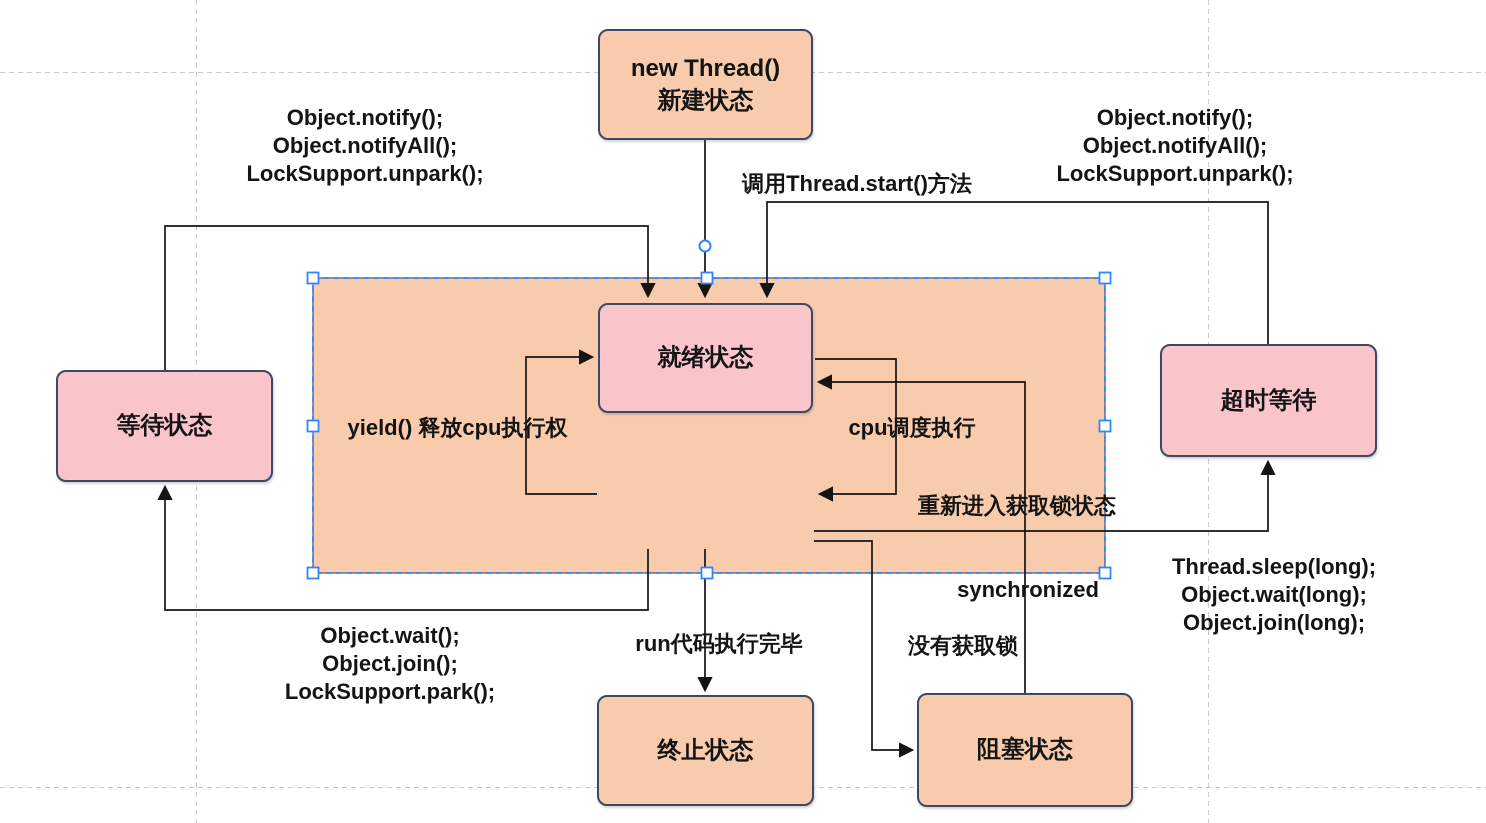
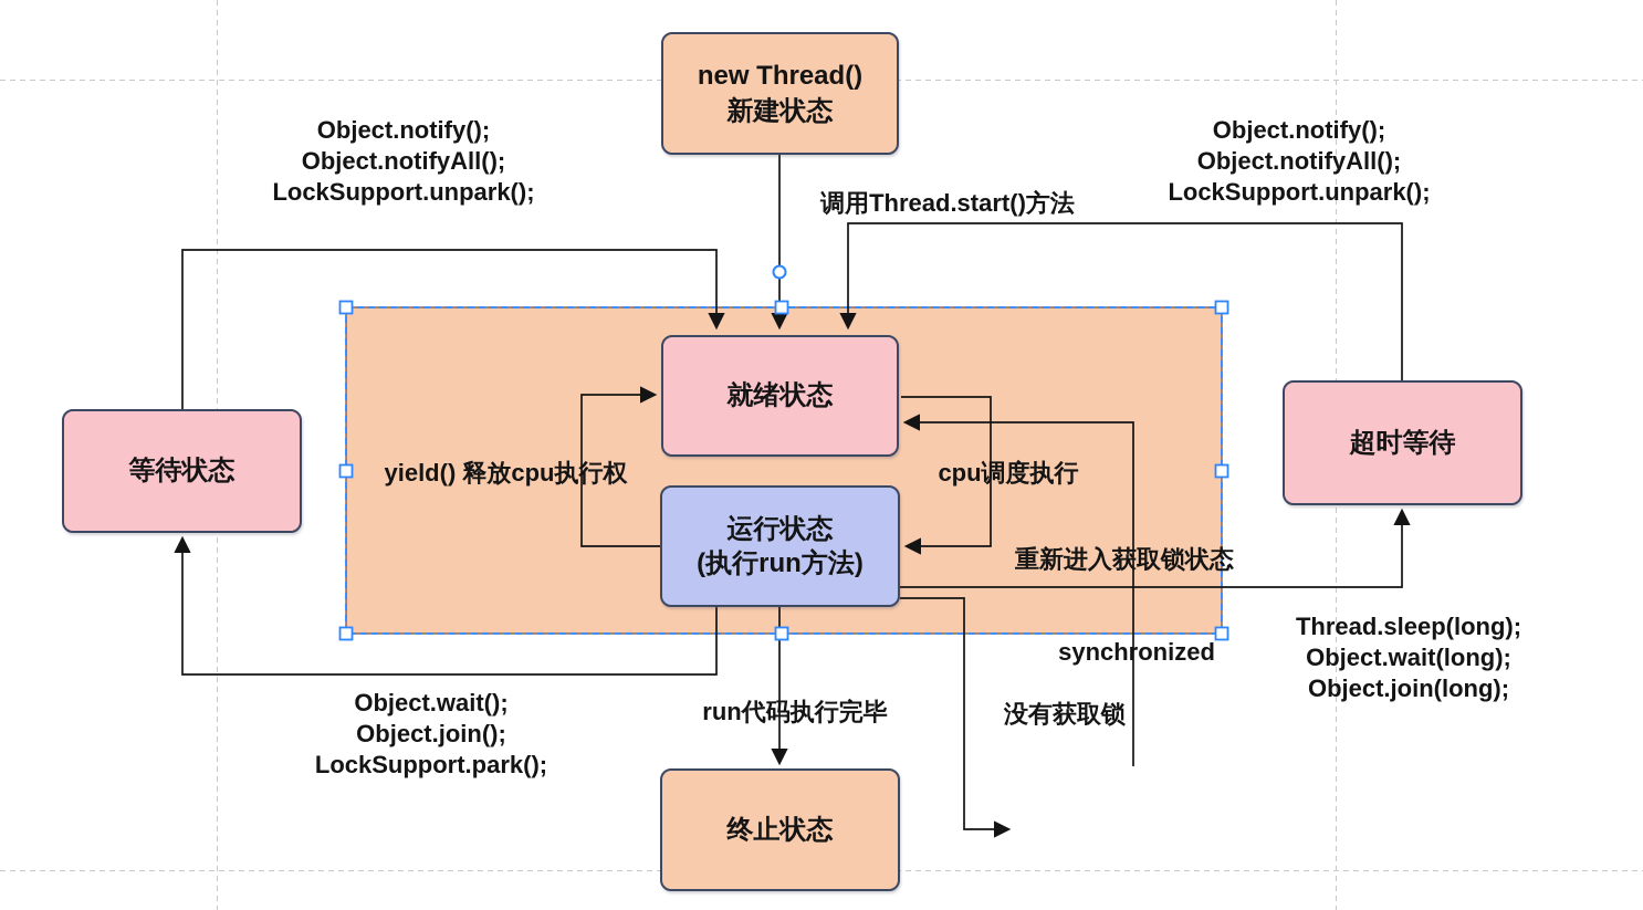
  new Thread()
  新建状态
  就绪状态
+ 运行状态
+ (执行run方法)
  等待状态
  超时等待
  终止状态
- 阻塞状态
  Object.notify();
  Object.notifyAll();
  LockSupport.unpark();
  Object.notify();
  Object.notifyAll();
  LockSupport.unpark();
  调用Thread.start()方法
  yield() 释放cpu执行权
  cpu调度执行
  重新进入获取锁状态
  synchronized
  没有获取锁
  Thread.sleep(long);
  Object.wait(long);
  Object.join(long);
  Object.wait();
  Object.join();
  LockSupport.park();
  run代码执行完毕
